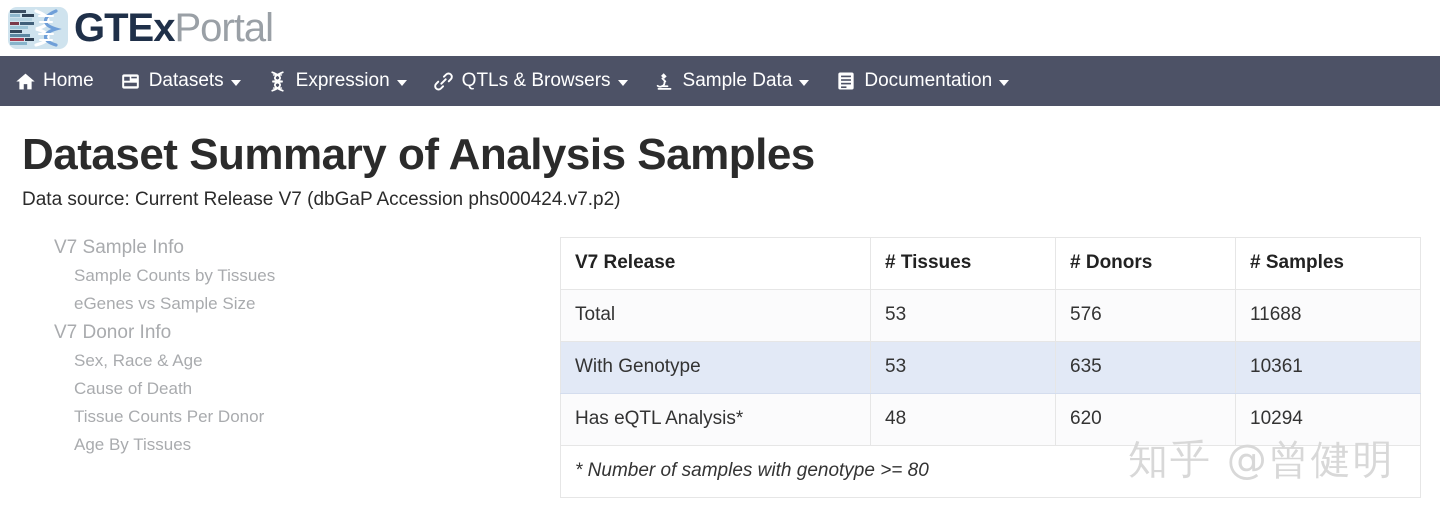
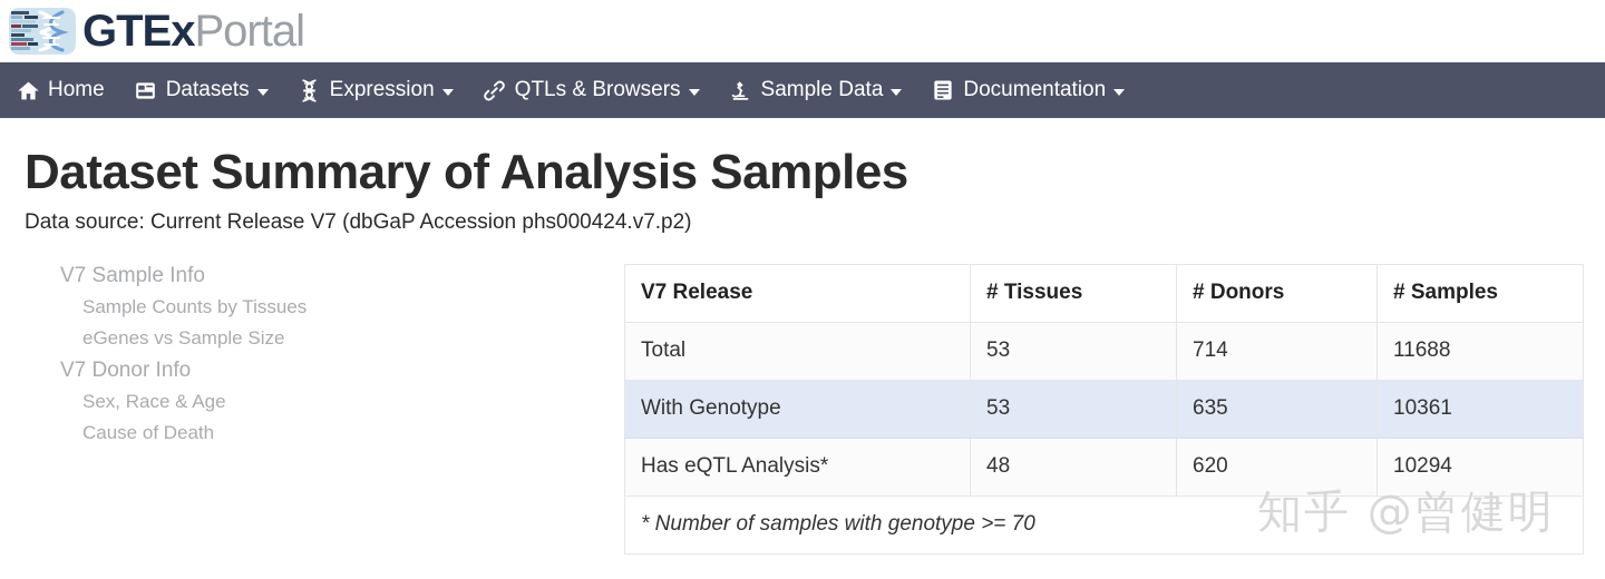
  GTExPortal
  Home
  Datasets
  Expression
  QTLs & Browsers
  Sample Data
  Documentation
  Dataset Summary of Analysis Samples
  Data source: Current Release V7 (dbGaP Accession phs000424.v7.p2)
  V7 Sample Info
  Sample Counts by Tissues
  eGenes vs Sample Size
  V7 Donor Info
  Sex, Race & Age
  Cause of Death
- Tissue Counts Per Donor
- Age By Tissues
  V7 Release	# Tissues	# Donors	# Samples
- Total	53	576	11688
+ Total	53	714	11688
  With Genotype	53	635	10361
  Has eQTL Analysis*	48	620	10294
- * Number of samples with genotype >= 80
+ * Number of samples with genotype >= 70
  知乎 @曾健明
